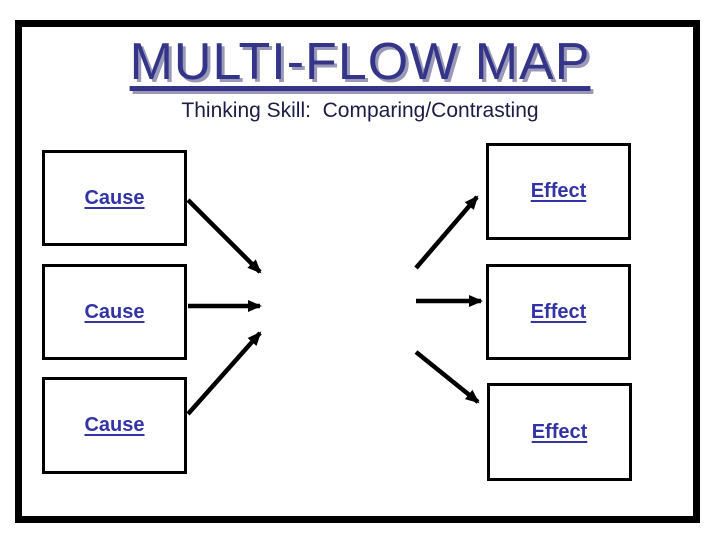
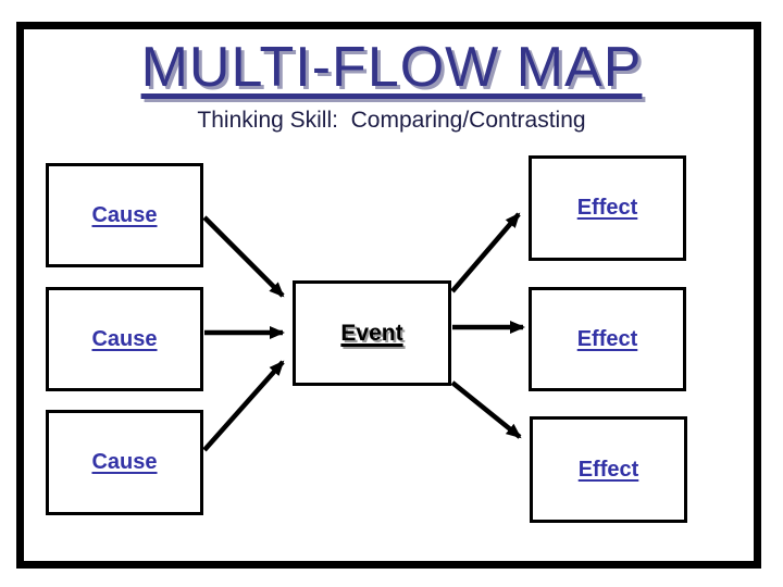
  MULTI-FLOW MAP
  Thinking Skill: Comparing/Contrasting
  Cause
  Cause
  Cause
+ Event
  Effect
  Effect
  Effect
